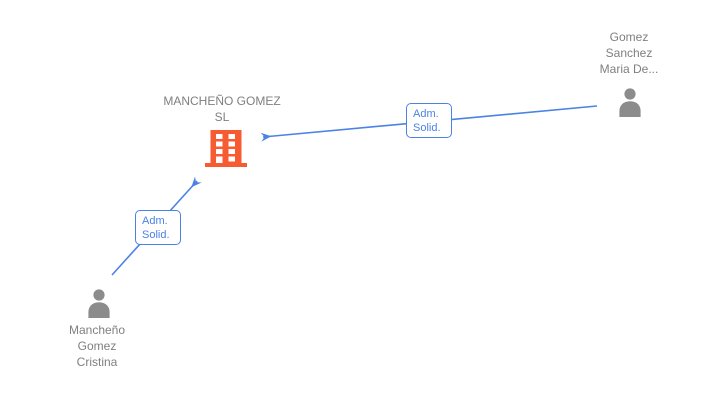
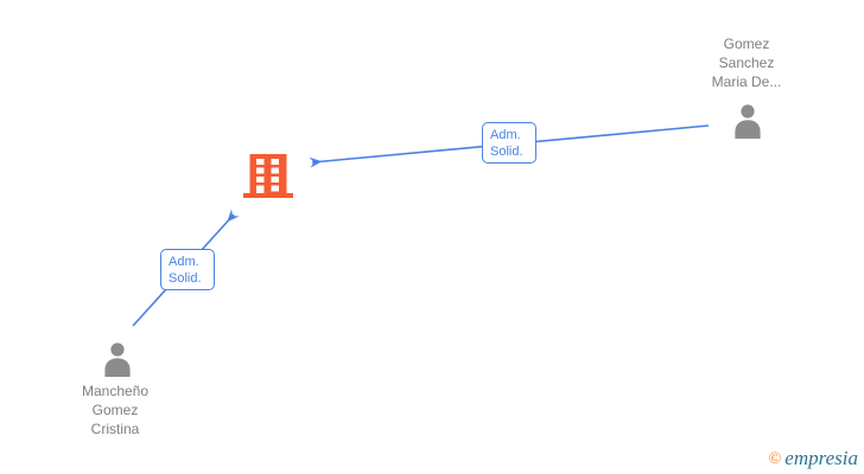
- MANCHEÑO GOMEZ SL
  Gomez Sanchez Maria De...
  Mancheño Gomez Cristina
  Adm. Solid.
  Adm. Solid.
+ © empresia
